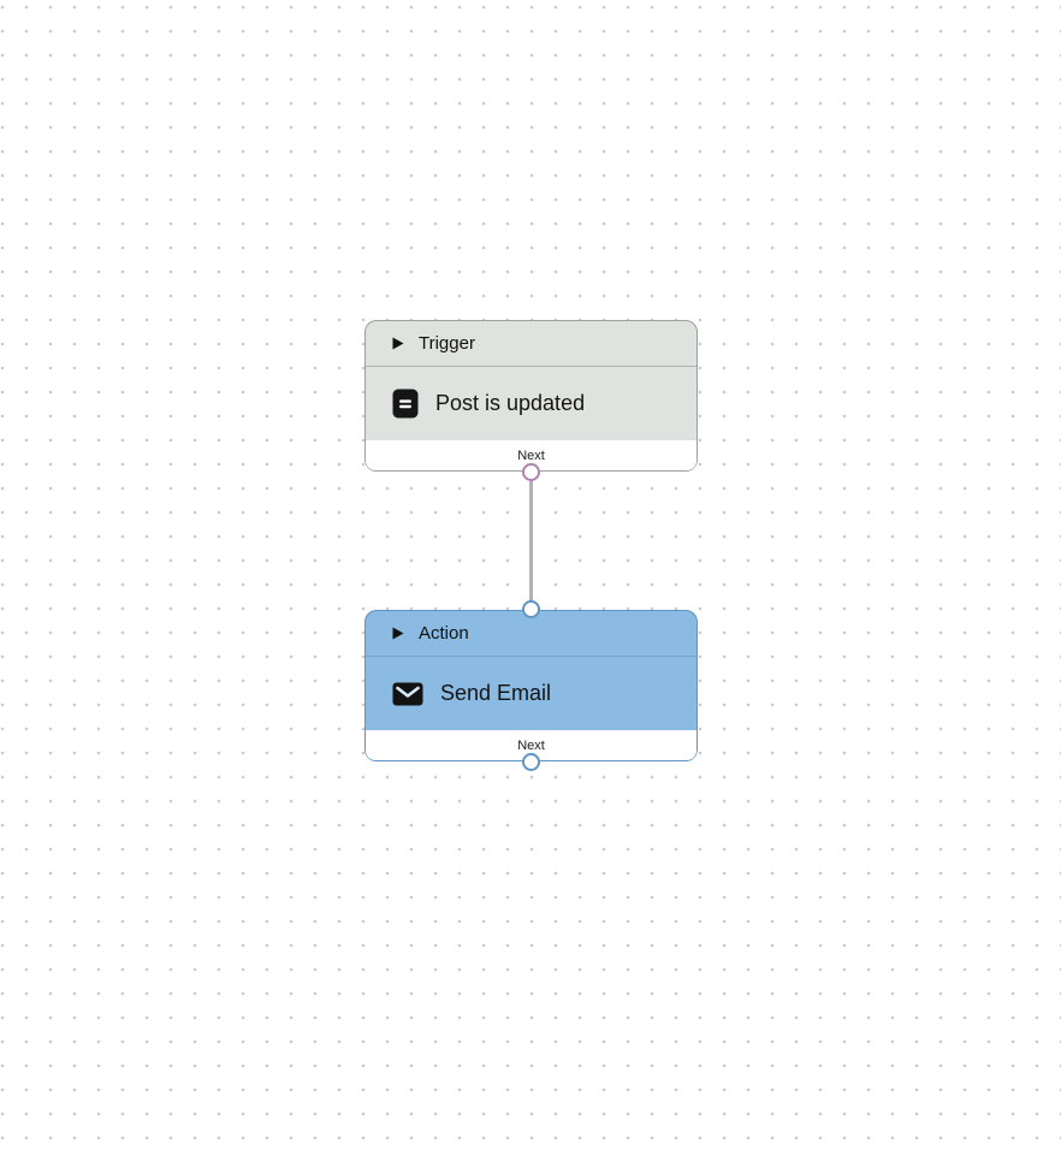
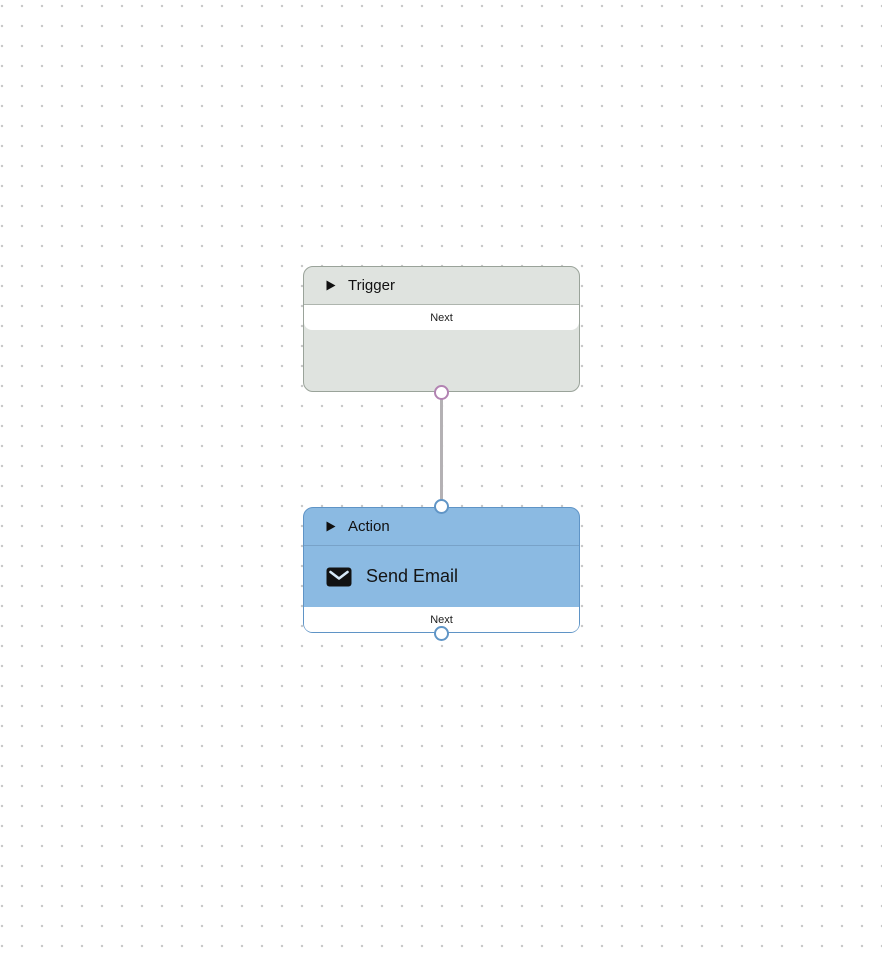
  Trigger
- Post is updated
  Next
  Action
  Send Email
  Next
